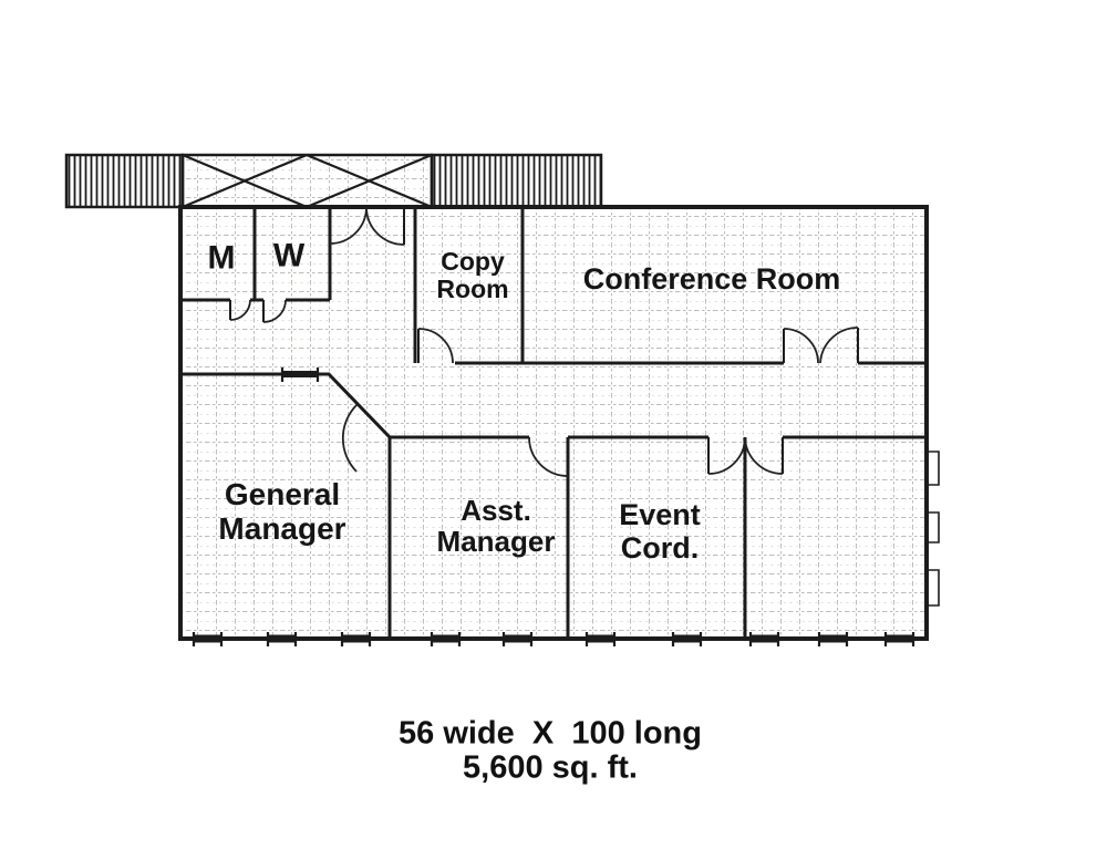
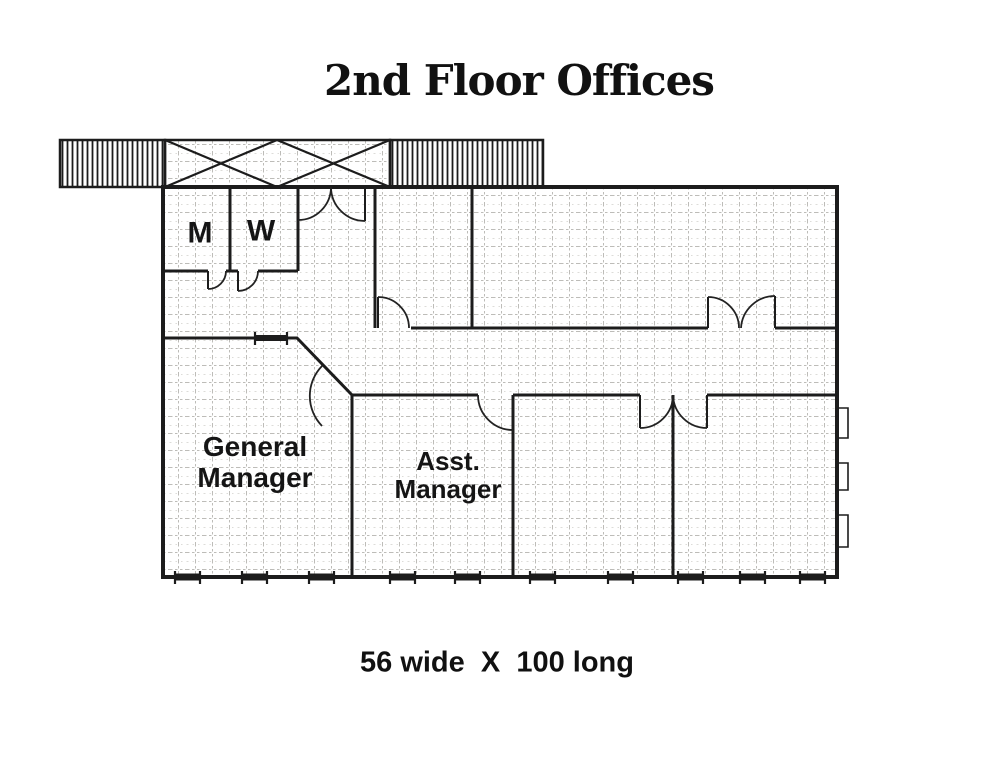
+ 2nd Floor Offices
  M
  W
- Copy
- Room
- Conference Room
  General
  Manager
  Asst.
  Manager
- Event
- Cord.
  56 wide X 100 long
- 5,600 sq. ft.
